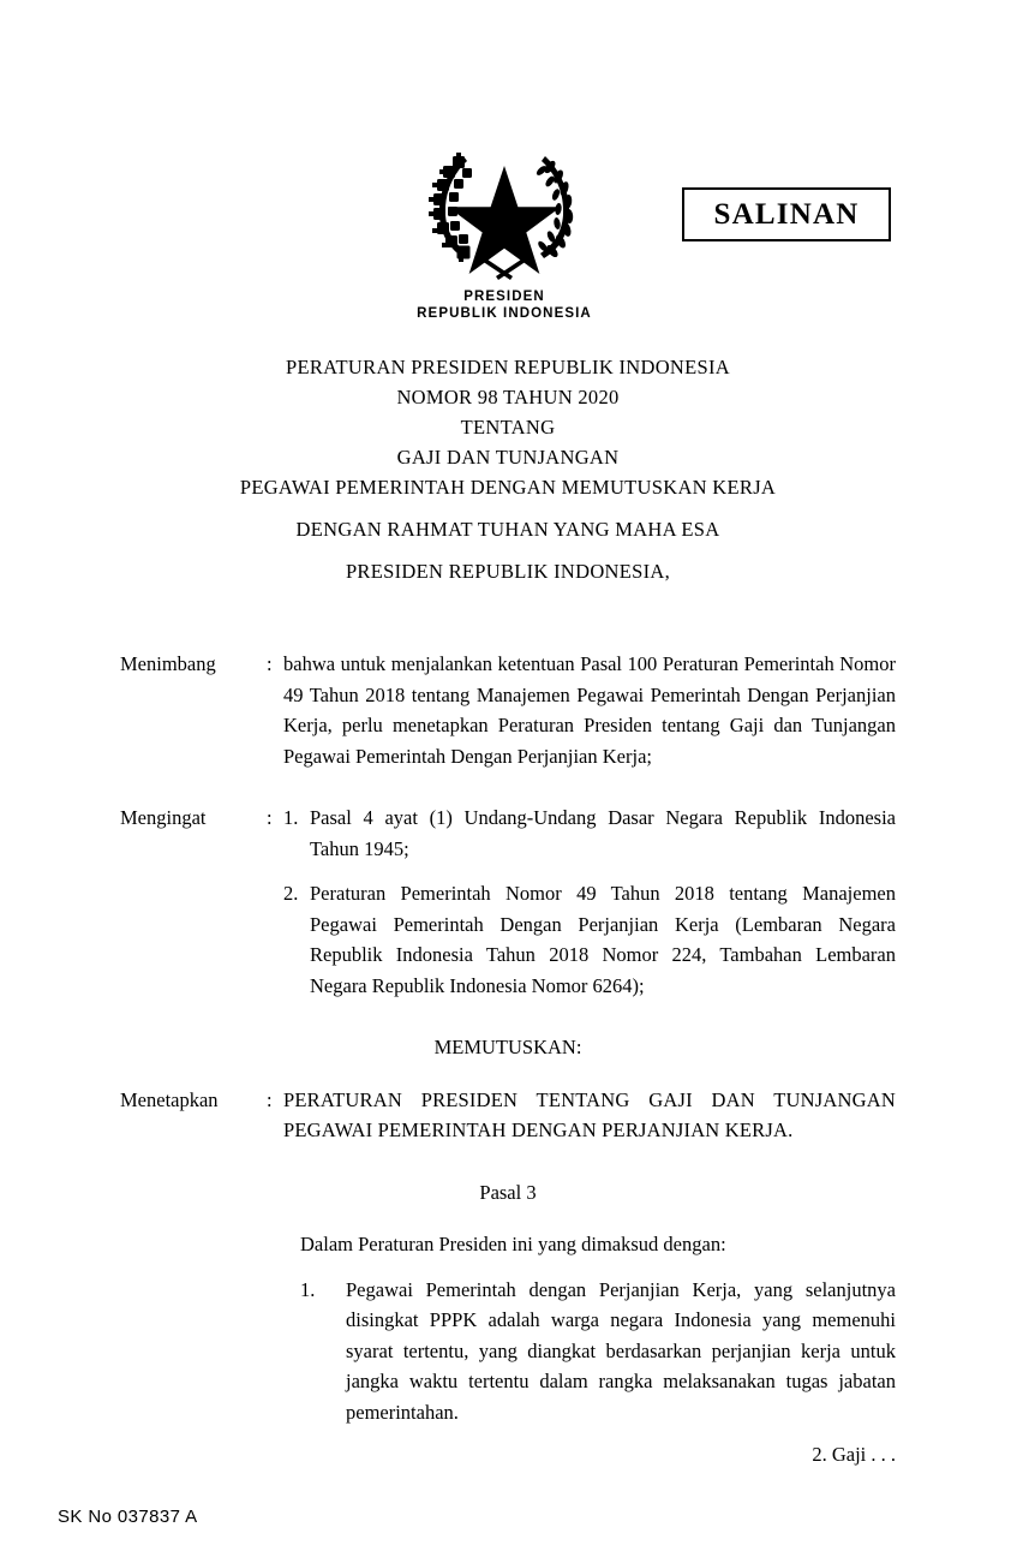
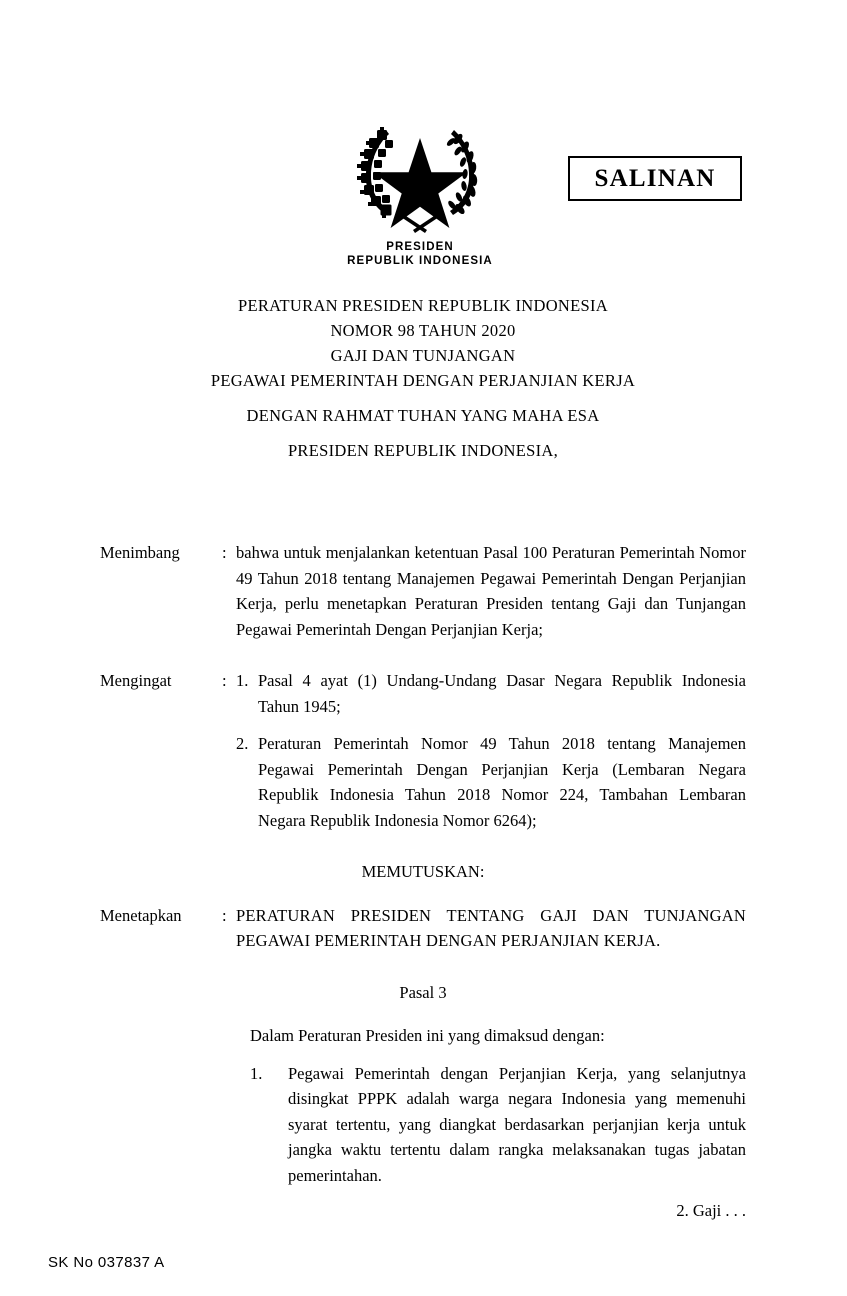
  PRESIDEN
  REPUBLIK INDONESIA
  SALINAN
  PERATURAN PRESIDEN REPUBLIK INDONESIA
  NOMOR 98 TAHUN 2020
- TENTANG
  GAJI DAN TUNJANGAN
- PEGAWAI PEMERINTAH DENGAN MEMUTUSKAN KERJA
+ PEGAWAI PEMERINTAH DENGAN PERJANJIAN KERJA
  DENGAN RAHMAT TUHAN YANG MAHA ESA
  PRESIDEN REPUBLIK INDONESIA,
  Menimbang
  :
  bahwa untuk menjalankan ketentuan Pasal 100 Peraturan Pemerintah Nomor 49 Tahun 2018 tentang Manajemen Pegawai Pemerintah Dengan Perjanjian Kerja, perlu menetapkan Peraturan Presiden tentang Gaji dan Tunjangan Pegawai Pemerintah Dengan Perjanjian Kerja;
  Mengingat
  :
  1.
  Pasal 4 ayat (1) Undang-Undang Dasar Negara Republik Indonesia Tahun 1945;
  2.
  Peraturan Pemerintah Nomor 49 Tahun 2018 tentang Manajemen Pegawai Pemerintah Dengan Perjanjian Kerja (Lembaran Negara Republik Indonesia Tahun 2018 Nomor 224, Tambahan Lembaran Negara Republik Indonesia Nomor 6264);
  MEMUTUSKAN:
  Menetapkan
  :
  PERATURAN PRESIDEN TENTANG GAJI DAN TUNJANGAN PEGAWAI PEMERINTAH DENGAN PERJANJIAN KERJA.
  Pasal 3
  Dalam Peraturan Presiden ini yang dimaksud dengan:
  1.
  Pegawai Pemerintah dengan Perjanjian Kerja, yang selanjutnya disingkat PPPK adalah warga negara Indonesia yang memenuhi syarat tertentu, yang diangkat berdasarkan perjanjian kerja untuk jangka waktu tertentu dalam rangka melaksanakan tugas jabatan pemerintahan.
  2. Gaji . . .
  SK No 037837 A
